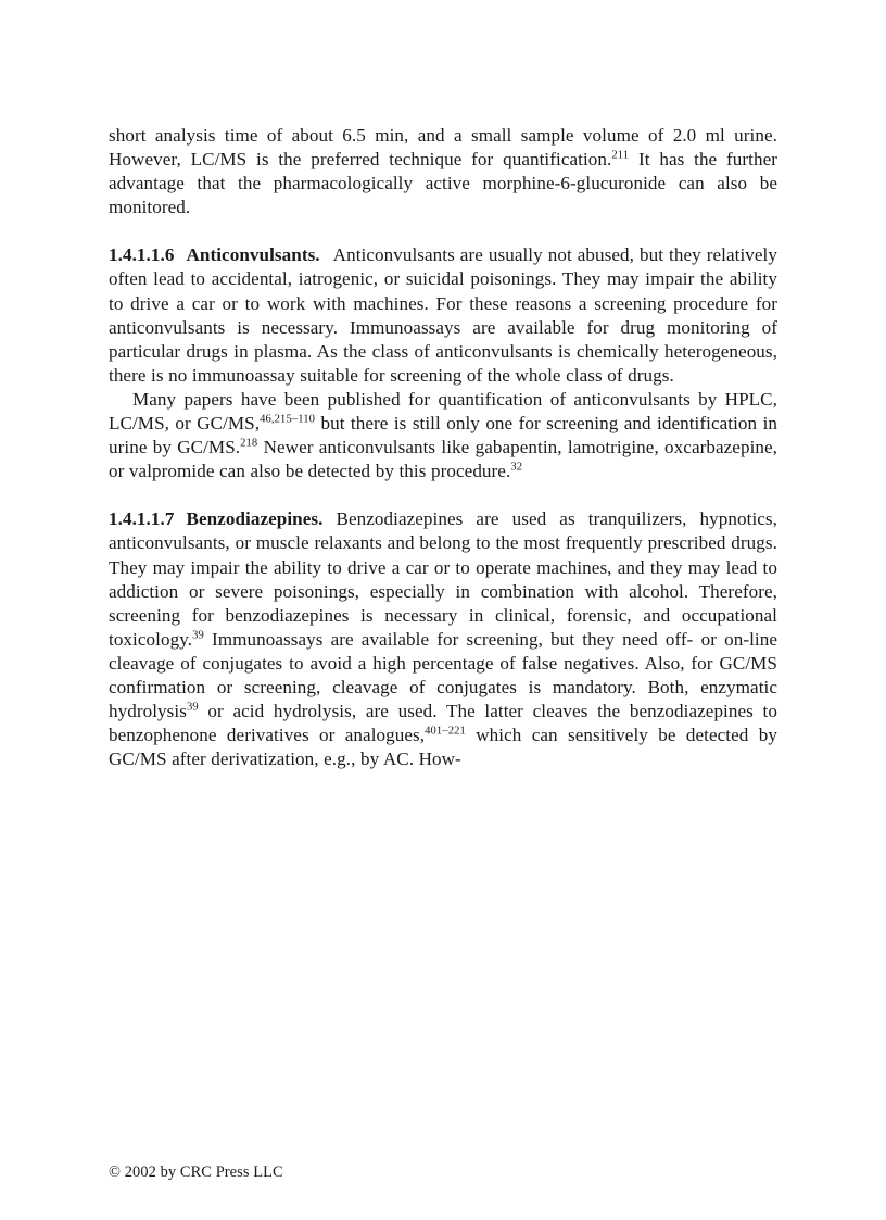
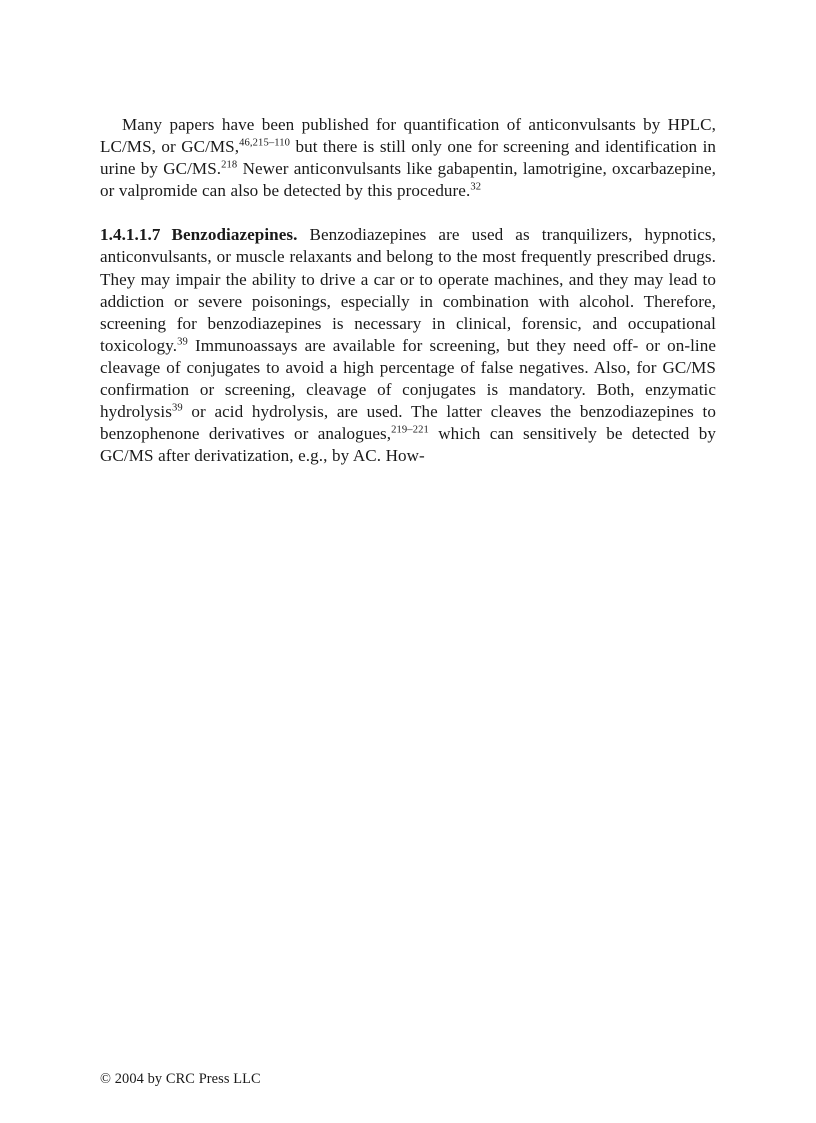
- short analysis time of about 6.5 min, and a small sample volume of 2.0 ml urine. However, LC/MS is the preferred technique for quantification.211 It has the further advantage that the pharmacologically active morphine-6-glucuronide can also be monitored.
- 1.4.1.1.6 Anticonvulsants. Anticonvulsants are usually not abused, but they relatively often lead to accidental, iatrogenic, or suicidal poisonings. They may impair the ability to drive a car or to work with machines. For these reasons a screening procedure for anticonvulsants is necessary. Immunoassays are available for drug monitoring of particular drugs in plasma. As the class of anticonvulsants is chemically heterogeneous, there is no immunoassay suitable for screening of the whole class of drugs.
  Many papers have been published for quantification of anticonvulsants by HPLC, LC/MS, or GC/MS,46,215–110 but there is still only one for screening and identification in urine by GC/MS.218 Newer anticonvulsants like gabapentin, lamotrigine, oxcarbazepine, or valpromide can also be detected by this procedure.32
- 1.4.1.1.7 Benzodiazepines. Benzodiazepines are used as tranquilizers, hypnotics, anticonvulsants, or muscle relaxants and belong to the most frequently prescribed drugs. They may impair the ability to drive a car or to operate machines, and they may lead to addiction or severe poisonings, especially in combination with alcohol. Therefore, screening for benzodiazepines is necessary in clinical, forensic, and occupational toxicology.39 Immunoassays are available for screening, but they need off- or on-line cleavage of conjugates to avoid a high percentage of false negatives. Also, for GC/MS confirmation or screening, cleavage of conjugates is mandatory. Both, enzymatic hydrolysis39 or acid hydrolysis, are used. The latter cleaves the benzodiazepines to benzophenone derivatives or analogues,401–221 which can sensitively be detected by GC/MS after derivatization, e.g., by AC. How-
+ 1.4.1.1.7 Benzodiazepines. Benzodiazepines are used as tranquilizers, hypnotics, anticonvulsants, or muscle relaxants and belong to the most frequently prescribed drugs. They may impair the ability to drive a car or to operate machines, and they may lead to addiction or severe poisonings, especially in combination with alcohol. Therefore, screening for benzodiazepines is necessary in clinical, forensic, and occupational toxicology.39 Immunoassays are available for screening, but they need off- or on-line cleavage of conjugates to avoid a high percentage of false negatives. Also, for GC/MS confirmation or screening, cleavage of conjugates is mandatory. Both, enzymatic hydrolysis39 or acid hydrolysis, are used. The latter cleaves the benzodiazepines to benzophenone derivatives or analogues,219–221 which can sensitively be detected by GC/MS after derivatization, e.g., by AC. How-
- © 2002 by CRC Press LLC
+ © 2004 by CRC Press LLC
